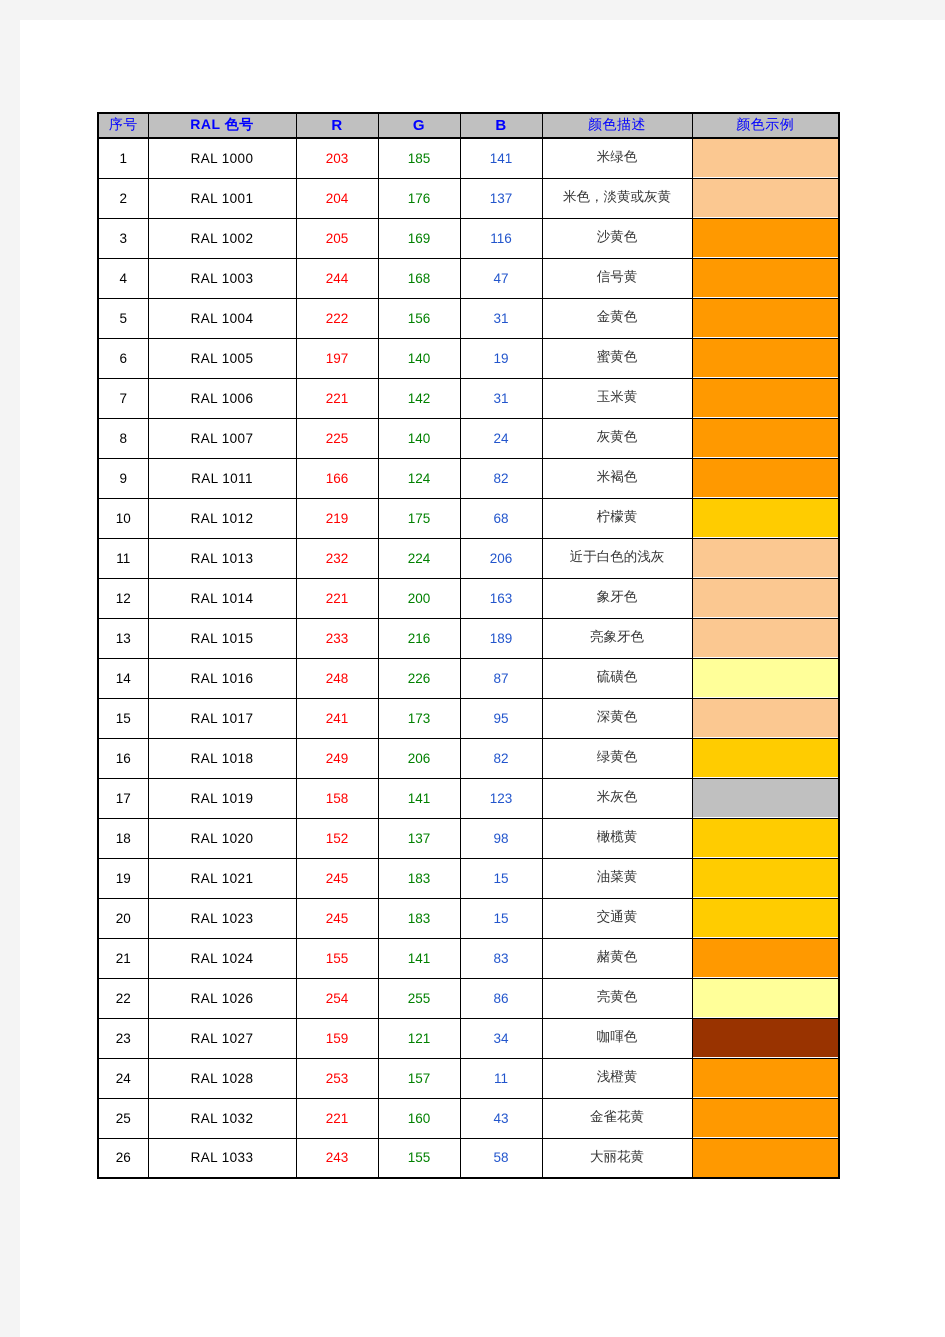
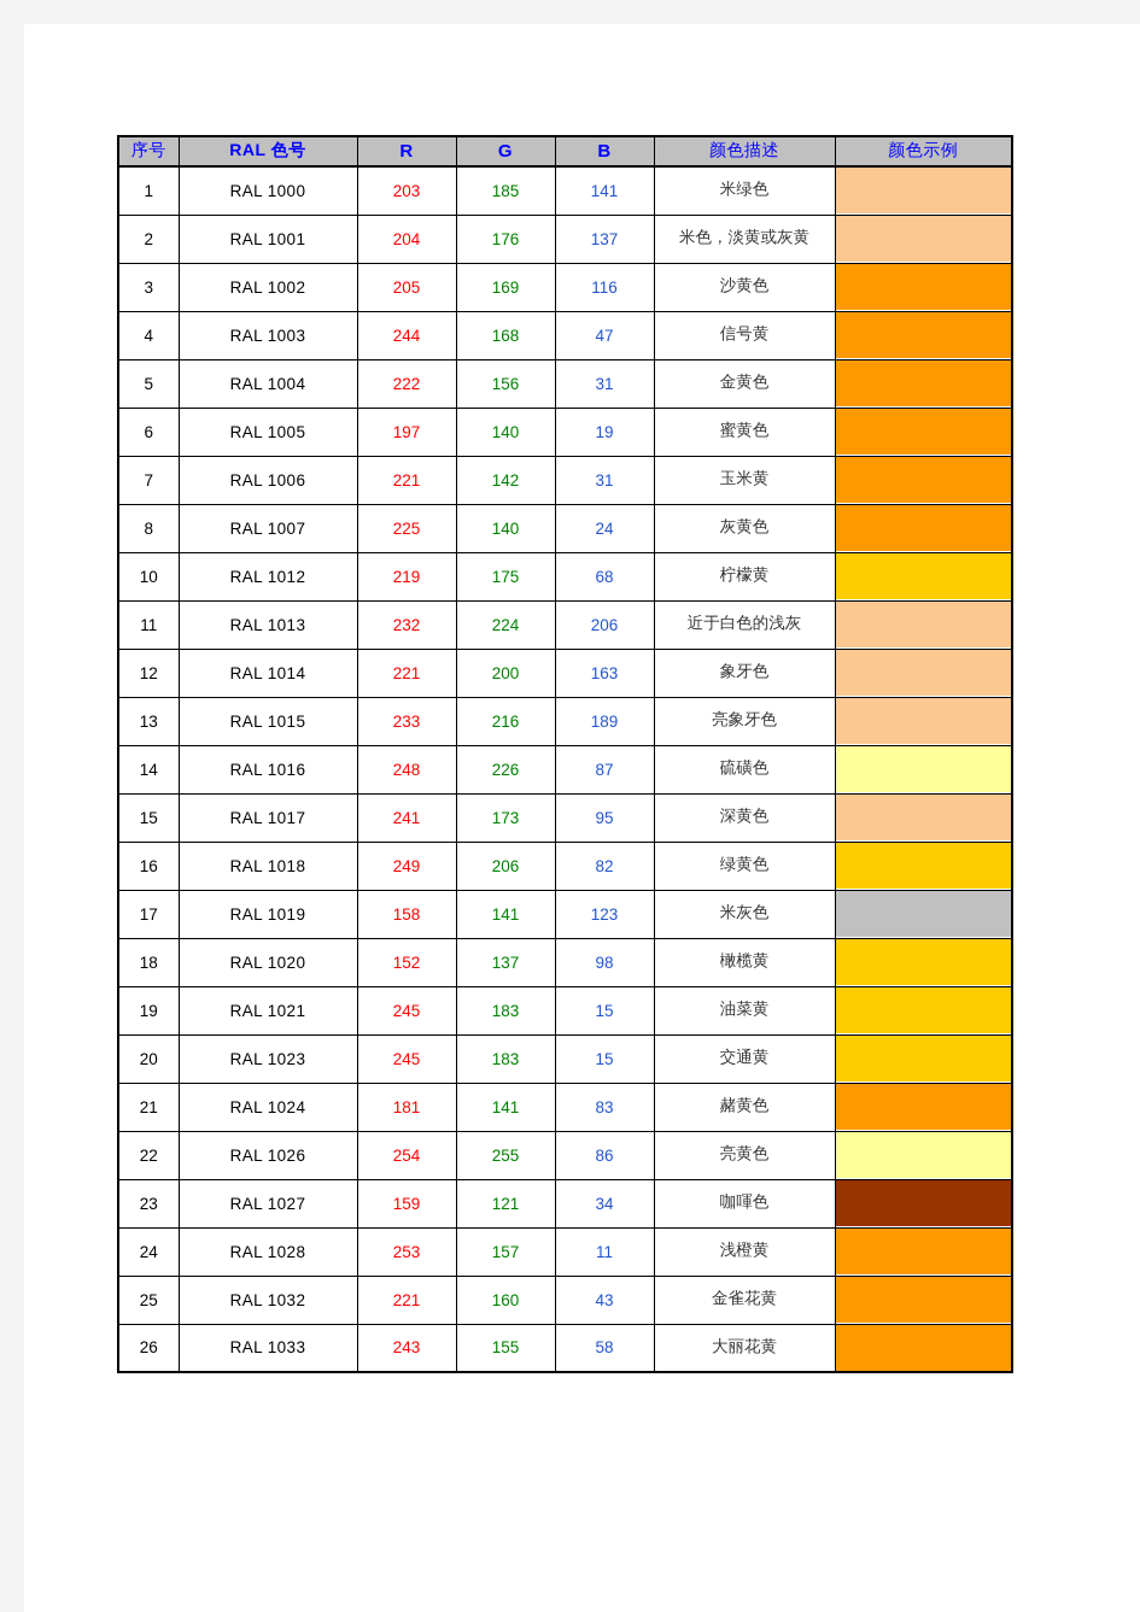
  序号	RAL 色号	R	G	B	颜色描述	颜色示例
  1	RAL 1000	203	185	141	米绿色
  2	RAL 1001	204	176	137	米色，淡黄或灰黄
  3	RAL 1002	205	169	116	沙黄色
  4	RAL 1003	244	168	47	信号黄
  5	RAL 1004	222	156	31	金黄色
  6	RAL 1005	197	140	19	蜜黄色
  7	RAL 1006	221	142	31	玉米黄
  8	RAL 1007	225	140	24	灰黄色
- 9	RAL 1011	166	124	82	米褐色
  10	RAL 1012	219	175	68	柠檬黄
  11	RAL 1013	232	224	206	近于白色的浅灰
  12	RAL 1014	221	200	163	象牙色
  13	RAL 1015	233	216	189	亮象牙色
  14	RAL 1016	248	226	87	硫磺色
  15	RAL 1017	241	173	95	深黄色
  16	RAL 1018	249	206	82	绿黄色
  17	RAL 1019	158	141	123	米灰色
  18	RAL 1020	152	137	98	橄榄黄
  19	RAL 1021	245	183	15	油菜黄
  20	RAL 1023	245	183	15	交通黄
- 21	RAL 1024	155	141	83	赭黄色
+ 21	RAL 1024	181	141	83	赭黄色
  22	RAL 1026	254	255	86	亮黄色
  23	RAL 1027	159	121	34	咖喗色
  24	RAL 1028	253	157	11	浅橙黄
  25	RAL 1032	221	160	43	金雀花黄
  26	RAL 1033	243	155	58	大丽花黄
